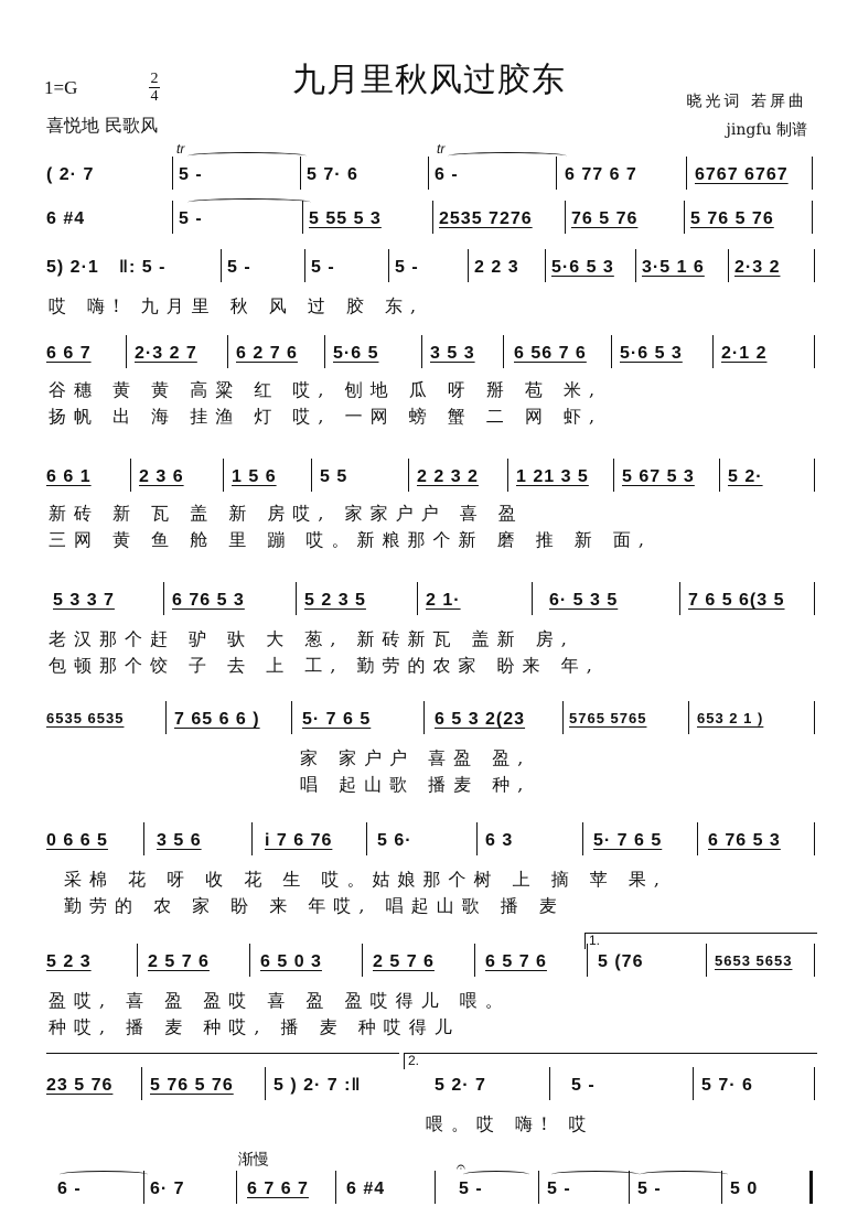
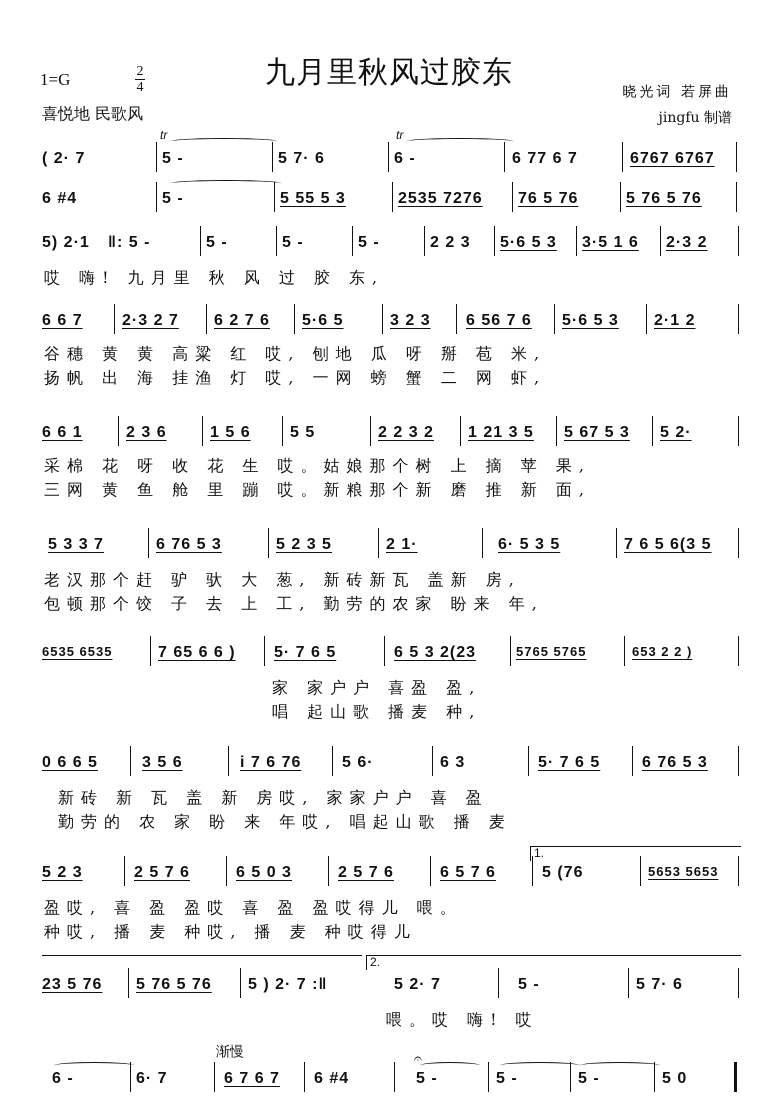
  九月里秋风过胶东
  1=G
  2
  4
  喜悦地 民歌风
  晓光词 若屏曲
  jingfu 制谱
  tr
  tr
  ( 2· 7
  5 -
  5 7· 6
  6 -
  6 77 6 7
  6767 6767
  6 #4
  5 -
  5 55 5 3
  2535 7276
  76 5 76
  5 76 5 76
  5) 2·1
  ‖: 5 -
  5 -
  5 -
  5 -
  2 2 3
  5·6 5 3
  3·5 1 6
  2·3 2
  哎 嗨! 九月里 秋 风 过 胶 东,
  6 6 7
  2·3 2 7
  6 2 7 6
  5·6 5
- 3 5 3
+ 3 2 3
  6 56 7 6
  5·6 5 3
  2·1 2
  谷穗 黄 黄 高粱 红 哎, 刨地 瓜 呀 掰 苞 米,
  扬帆 出 海 挂渔 灯 哎, 一网 螃 蟹 二 网 虾,
  6 6 1
  2 3 6
  1 5 6
  5 5
  2 2 3 2
  1 21 3 5
  5 67 5 3
  5 2·
- 新砖 新 瓦 盖 新 房哎, 家家户户 喜 盈
+ 采棉 花 呀 收 花 生 哎。姑娘那个树 上 摘 苹 果,
  三网 黄 鱼 舱 里 蹦 哎。新粮那个新 磨 推 新 面,
  5 3 3 7
  6 76 5 3
  5 2 3 5
  2 1·
  6· 5 3 5
  7 6 5 6(3 5
  老汉那个赶 驴 驮 大 葱, 新砖新瓦 盖新 房,
  包顿那个饺 子 去 上 工, 勤劳的农家 盼来 年,
  6535 6535
  7 65 6 6 )
  5· 7 6 5
  6 5 3 2(23
  5765 5765
- 653 2 1 )
+ 653 2 2 )
  家 家户户 喜盈 盈,
  唱 起山歌 播麦 种,
  0 6 6 5
  3 5 6
  i 7 6 76
  5 6·
  6 3
  5· 7 6 5
  6 76 5 3
- 采棉 花 呀 收 花 生 哎。姑娘那个树 上 摘 苹 果,
+ 新砖 新 瓦 盖 新 房哎, 家家户户 喜 盈
  勤劳的 农 家 盼 来 年哎, 唱起山歌 播 麦
  1.
  5 2 3
  2 5 7 6
  6 5 0 3
  2 5 7 6
  6 5 7 6
  5 (76
  5653 5653
  盈哎, 喜 盈 盈哎 喜 盈 盈哎得儿 喂。
  种哎, 播 麦 种哎, 播 麦 种哎得儿
  2.
  23 5 76
  5 76 5 76
  5 ) 2· 7 :‖
  5 2· 7
  5 -
  5 7· 6
  喂。哎 嗨! 哎
  渐慢
  6 -
  6· 7
  6 7 6 7
  6 #4
  5 -
  5 -
  5 -
  5 0
  𝄐
